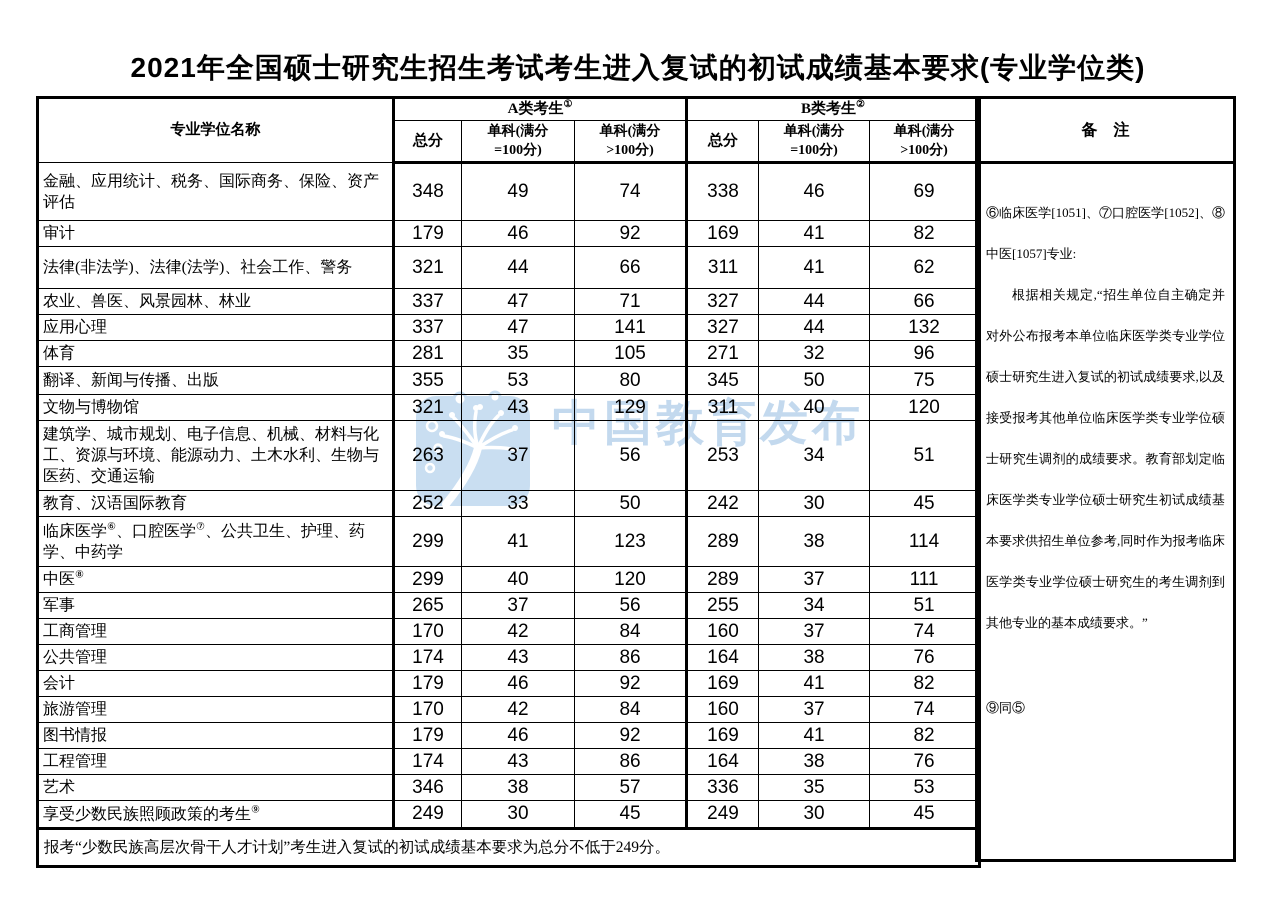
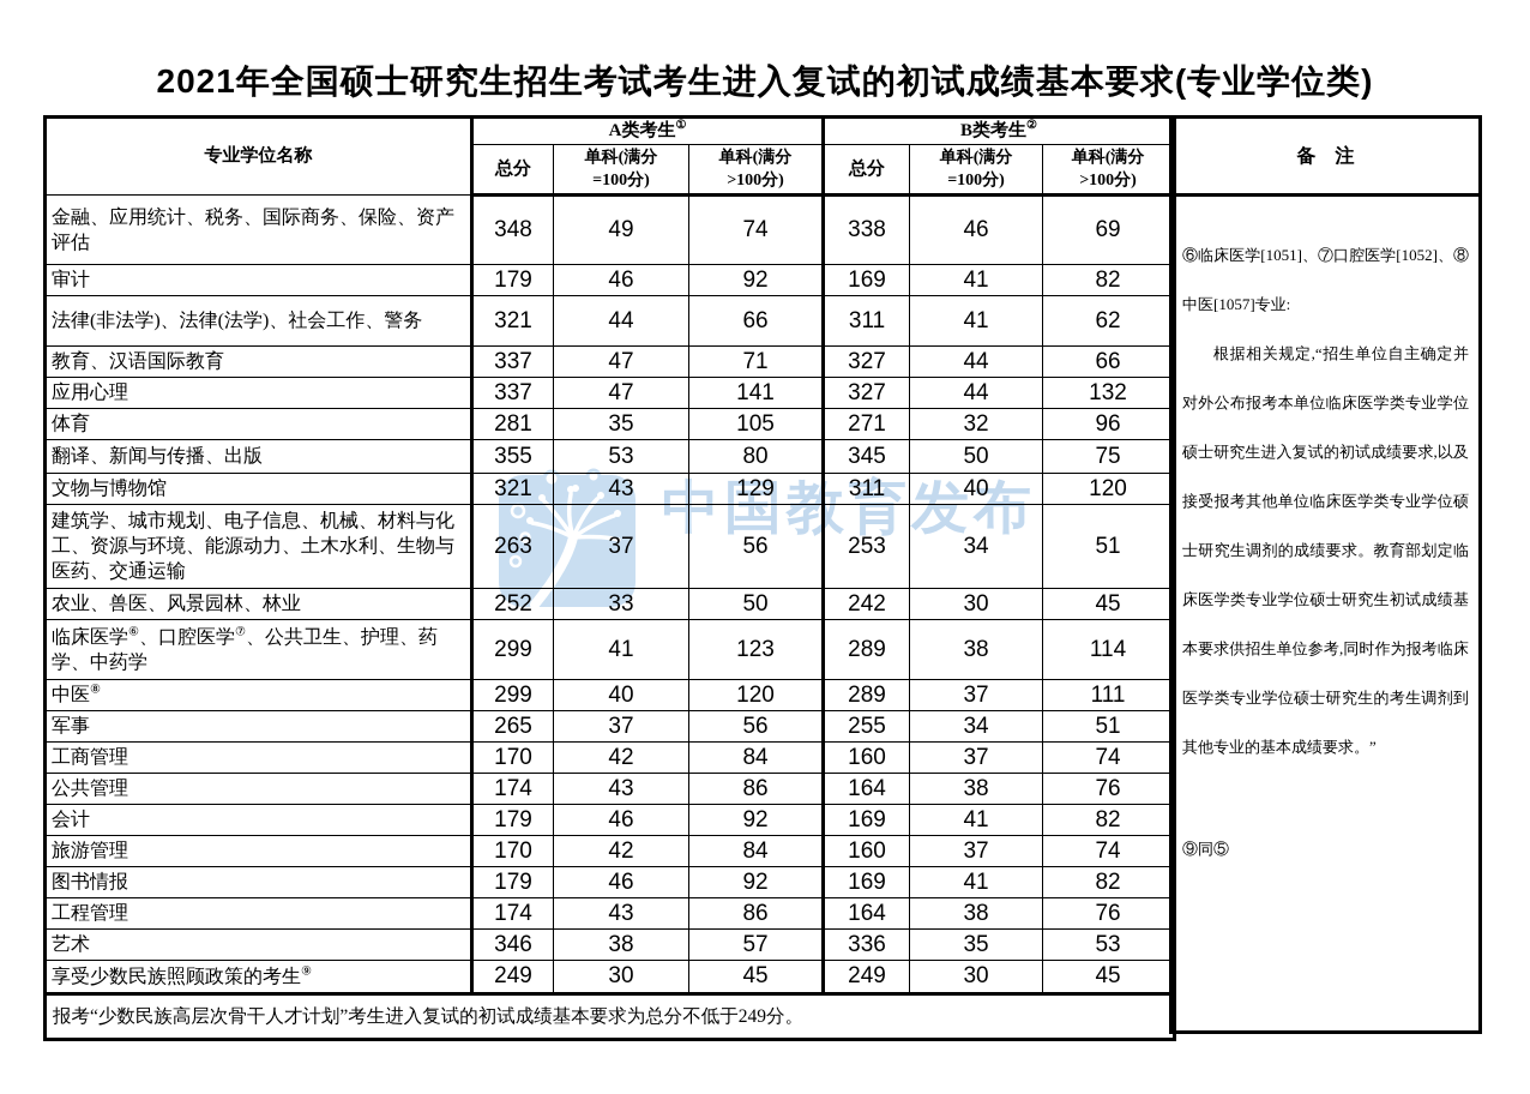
  2021年全国硕士研究生招生考试考生进入复试的初试成绩基本要求(专业学位类)
  中国教育发布
  专业学位名称	A类考生①	B类考生②
  总分	单科(满分 =100分)	单科(满分 >100分)	总分	单科(满分 =100分)	单科(满分 >100分)
  金融、应用统计、税务、国际商务、保险、资产评估	348	49	74	338	46	69
  审计	179	46	92	169	41	82
  法律(非法学)、法律(法学)、社会工作、警务	321	44	66	311	41	62
- 农业、兽医、风景园林、林业	337	47	71	327	44	66
+ 教育、汉语国际教育	337	47	71	327	44	66
  应用心理	337	47	141	327	44	132
  体育	281	35	105	271	32	96
  翻译、新闻与传播、出版	355	53	80	345	50	75
  文物与博物馆	321	43	129	311	40	120
  建筑学、城市规划、电子信息、机械、材料与化工、资源与环境、能源动力、土木水利、生物与医药、交通运输	263	37	56	253	34	51
- 教育、汉语国际教育	252	33	50	242	30	45
+ 农业、兽医、风景园林、林业	252	33	50	242	30	45
  临床医学⑥、口腔医学⑦、公共卫生、护理、药学、中药学	299	41	123	289	38	114
  中医⑧	299	40	120	289	37	111
  军事	265	37	56	255	34	51
  工商管理	170	42	84	160	37	74
  公共管理	174	43	86	164	38	76
  会计	179	46	92	169	41	82
  旅游管理	170	42	84	160	37	74
  图书情报	179	46	92	169	41	82
  工程管理	174	43	86	164	38	76
  艺术	346	38	57	336	35	53
  享受少数民族照顾政策的考生⑨	249	30	45	249	30	45
  报考“少数民族高层次骨干人才计划”考生进入复试的初试成绩基本要求为总分不低于249分。
  备 注
  ⑥临床医学[1051]、⑦口腔医学[1052]、⑧中医[1057]专业:
  根据相关规定,“招生单位自主确定并对外公布报考本单位临床医学类专业学位硕士研究生进入复试的初试成绩要求,以及接受报考其他单位临床医学类专业学位硕士研究生调剂的成绩要求。教育部划定临床医学类专业学位硕士研究生初试成绩基本要求供招生单位参考,同时作为报考临床医学类专业学位硕士研究生的考生调剂到其他专业的基本成绩要求。”
  ⑨同⑤
